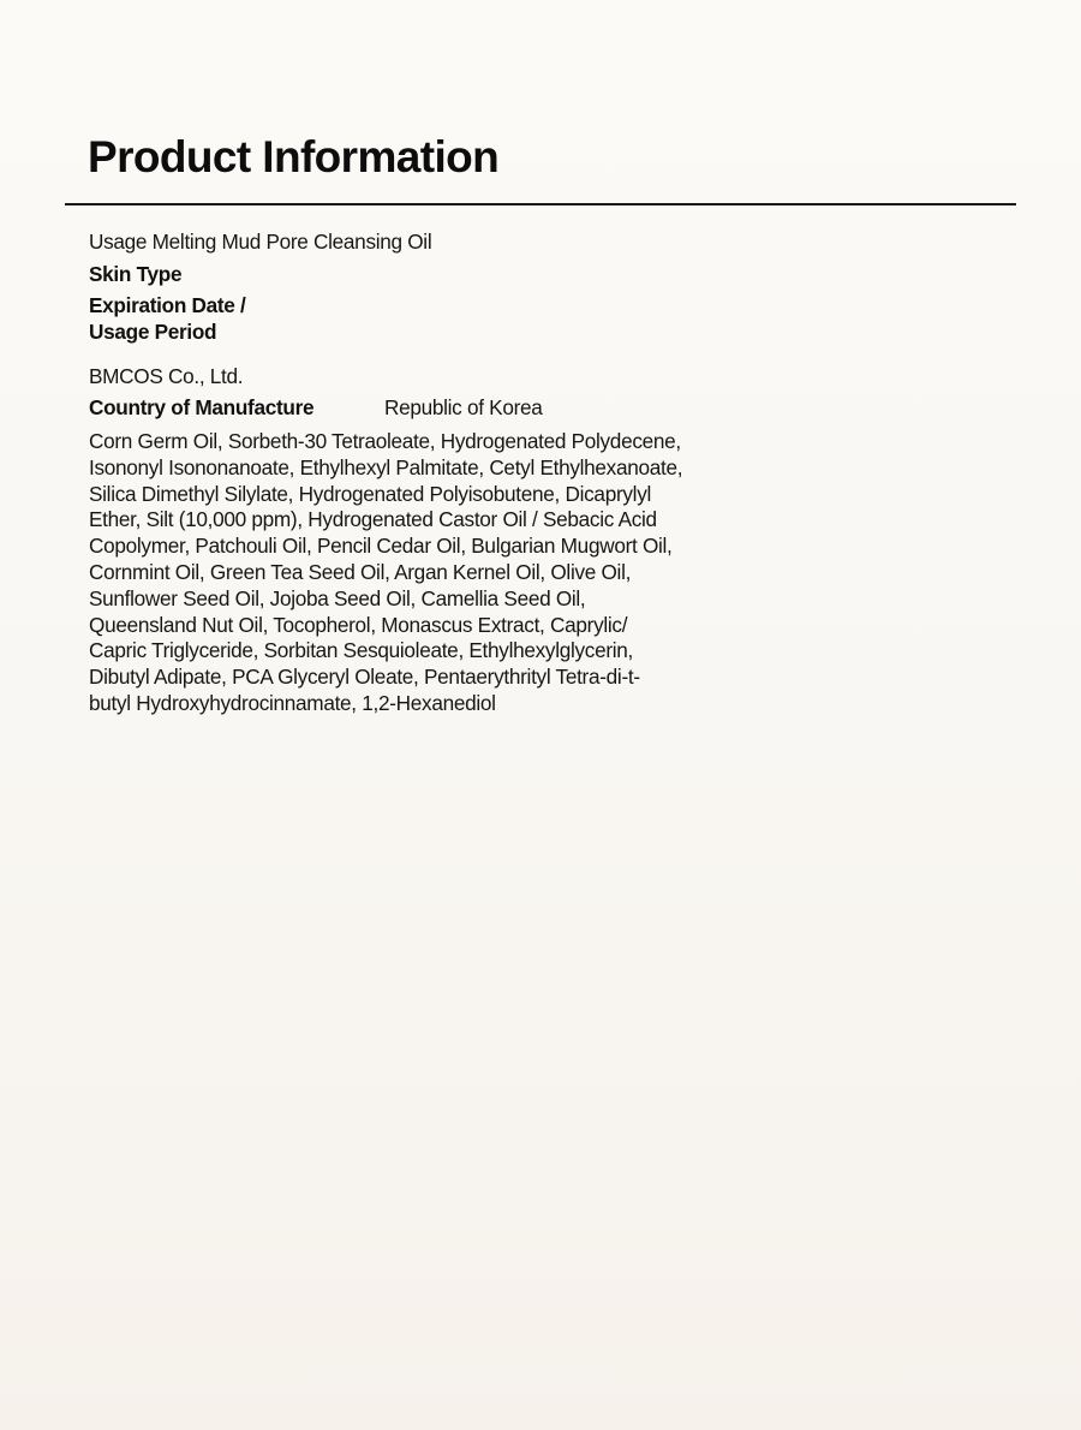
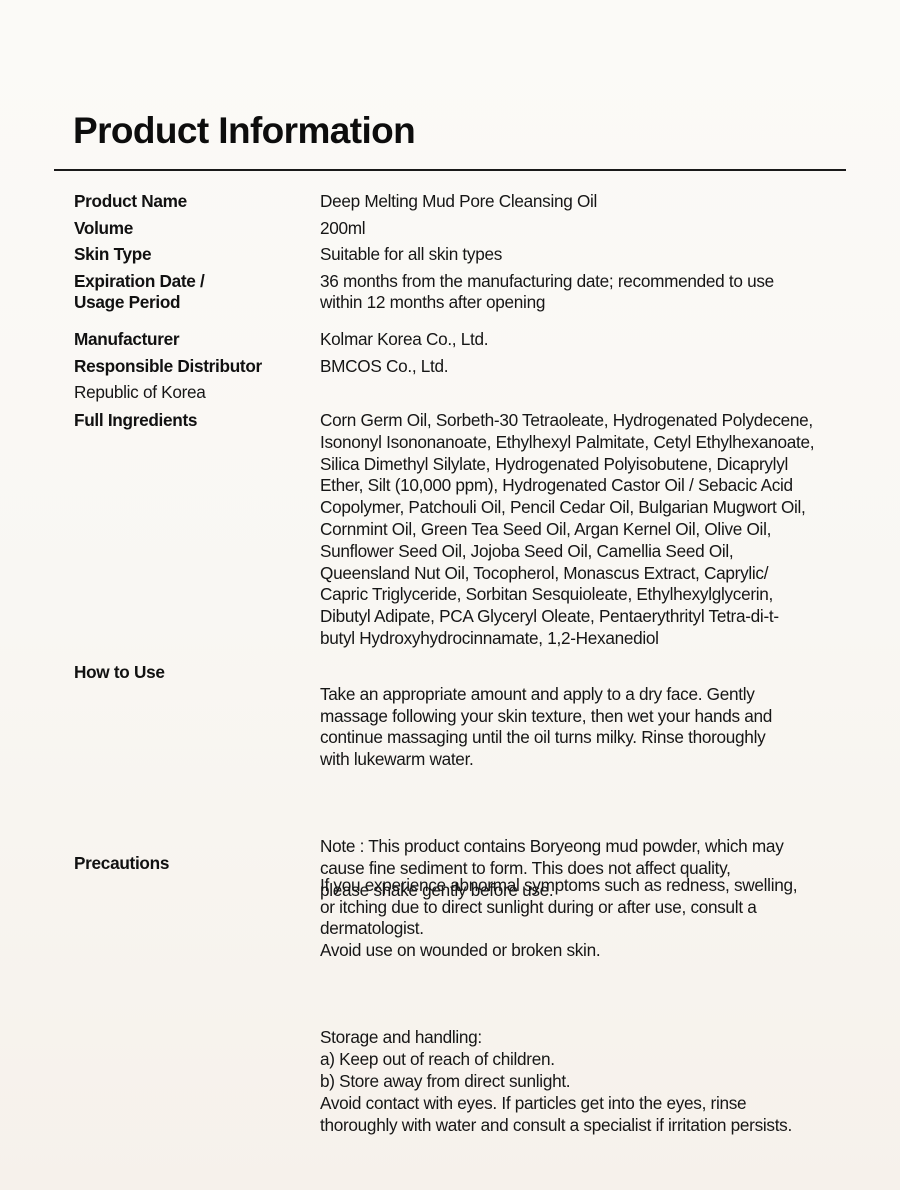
  Product Information
+ Product Name
- Usage Melting Mud Pore Cleansing Oil
+ Deep Melting Mud Pore Cleansing Oil
+ Volume
+ 200ml
  Skin Type
+ Suitable for all skin types
  Expiration Date /
  Usage Period
+ 36 months from the manufacturing date; recommended to use
+ within 12 months after opening
+ Manufacturer
+ Kolmar Korea Co., Ltd.
+ Responsible Distributor
  BMCOS Co., Ltd.
- Country of Manufacture
  Republic of Korea
+ Full Ingredients
  Corn Germ Oil, Sorbeth-30 Tetraoleate, Hydrogenated Polydecene,
  Isononyl Isononanoate, Ethylhexyl Palmitate, Cetyl Ethylhexanoate,
  Silica Dimethyl Silylate, Hydrogenated Polyisobutene, Dicaprylyl
  Ether, Silt (10,000 ppm), Hydrogenated Castor Oil / Sebacic Acid
  Copolymer, Patchouli Oil, Pencil Cedar Oil, Bulgarian Mugwort Oil,
  Cornmint Oil, Green Tea Seed Oil, Argan Kernel Oil, Olive Oil,
  Sunflower Seed Oil, Jojoba Seed Oil, Camellia Seed Oil,
  Queensland Nut Oil, Tocopherol, Monascus Extract, Caprylic/
  Capric Triglyceride, Sorbitan Sesquioleate, Ethylhexylglycerin,
  Dibutyl Adipate, PCA Glyceryl Oleate, Pentaerythrityl Tetra-di-t-
  butyl Hydroxyhydrocinnamate, 1,2-Hexanediol
+ How to Use
+ Take an appropriate amount and apply to a dry face. Gently
+ massage following your skin texture, then wet your hands and
+ continue massaging until the oil turns milky. Rinse thoroughly
+ with lukewarm water.
+ Note : This product contains Boryeong mud powder, which may
+ cause fine sediment to form. This does not affect quality,
+ please shake gently before use.
+ Precautions
+ If you experience abnormal symptoms such as redness, swelling,
+ or itching due to direct sunlight during or after use, consult a
+ dermatologist.
+ Avoid use on wounded or broken skin.
+ Storage and handling:
+ a) Keep out of reach of children.
+ b) Store away from direct sunlight.
+ Avoid contact with eyes. If particles get into the eyes, rinse
+ thoroughly with water and consult a specialist if irritation persists.
